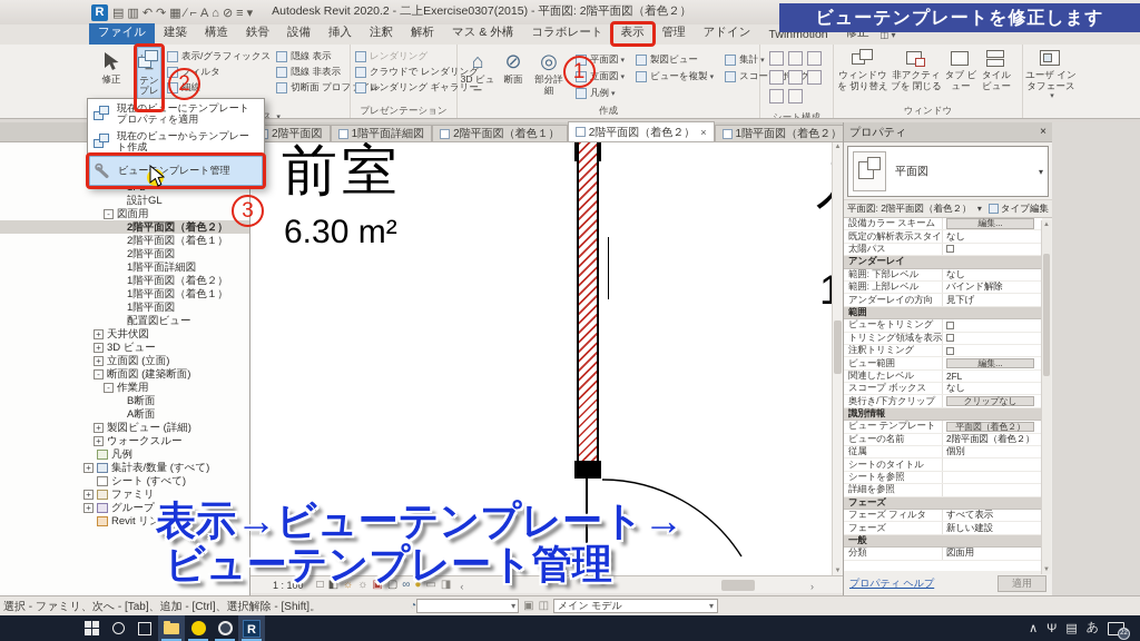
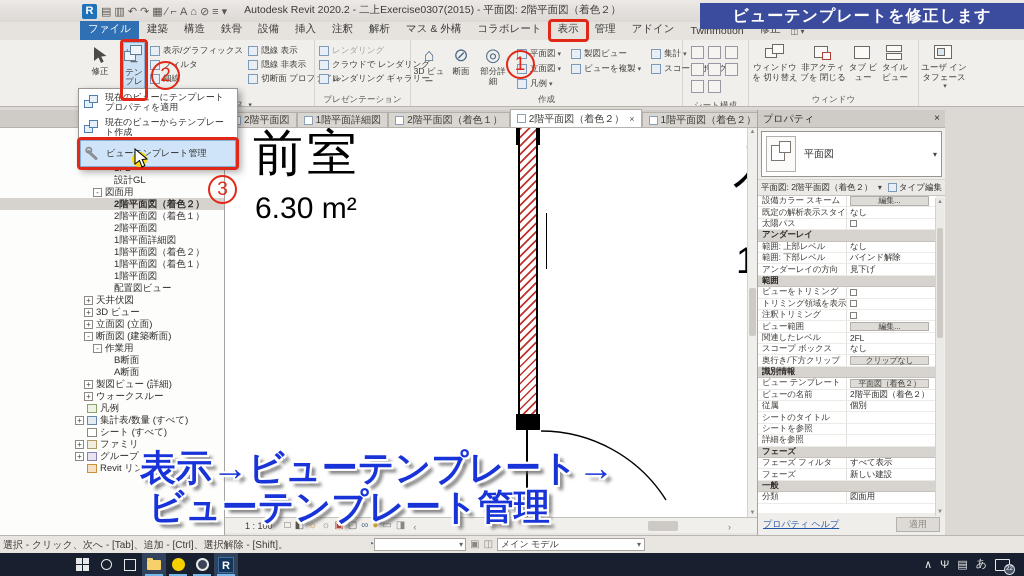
  R
  ▤ ▥ ↶ ↷ ▦ ∕ ⌐ A ⌂ ⊘ ≡ ▾
  Autodesk Revit 2020.2 - 二上Exercise0307(2015) - 平面図: 2階平面図（着色２）
  ビューテンプレートを修正します
  ファイル
  建築
  構造
  鉄骨
  設備
  挿入
  注釈
  解析
  マス & 外構
  コラボレート
  表示
  管理
  アドイン
  Twinmotion
  修正
  ◫ ▾
  修正
  表示/グラフィックス
  フィルタ
  細線
  隠線 表示
  隠線 非表示
  切断面 プロフル
  レンダリング
  クラウドで レンダリング
  レンダリング ギャラリー
  プレゼンテーション
  ⌂
  3D ビュー
  ⊘
  断面
  ◎
  部分詳細
  平面図
  製図ビュー
  集計
  立面図
  ビューを複製
  凡例
  作成
  シート構成
  ウィンドウを 切り替え
  非アクティブを 閉じる
  タブ ビュー
  タイル ビュー
  ウィンドウ
  ユーザ インタフェース
  2階平面図
  1階平面詳細図
  2階平面図（着色１）
  2階平面図（着色２）
  ×
  1階平面図（着色２）
  設計GL
  -
  図面用
  2階平面図（着色２）
  2階平面図（着色１）
  2階平面図
  1階平面詳細図
  1階平面図（着色２）
  1階平面図（着色１）
  1階平面図
  配置図ビュー
  +
  天井伏図
  +
  3D ビュー
  +
  立面図 (立面)
  -
  断面図 (建築断面)
  -
  作業用
  B断面
  A断面
  +
  製図ビュー (詳細)
  +
  ウォークスルー
  凡例
  +
  集計表/数量 (すべて)
  シート (すべて)
  +
  ファミリ
  +
  グループ
  Revit リンク
  前室
  6.30 m²
  1 : 100
  □
  ◧
  ☼
  ☼
  ▣
  ▢
  ∞
  ●
  ▭
  ◨
  ‹
  ›
  プロパティ
  ×
  平面図
  ▾
  平面図: 2階平面図（着色２）
  ▾
  タイプ編集
  設備カラー スキーム
  編集...
  既定の解析表示スタイ
  なし
  太陽パス
  アンダーレイ
- 範囲: 下部レベル
+ 範囲: 上部レベル
  なし
- 範囲: 上部レベル
+ 範囲: 下部レベル
  バインド解除
  アンダーレイの方向
  見下げ
  範囲
  ビューをトリミング
  トリミング領域を表示
  注釈トリミング
  ビュー範囲
  編集...
  関連したレベル
  2FL
  スコープ ボックス
  なし
  奥行き/下方クリップ
  クリップなし
  識別情報
  ビュー テンプレート
  平面図（着色２）
  ビューの名前
  2階平面図（着色２）
  従属
  個別
  シートのタイトル
  シートを参照
  詳細を参照
  フェーズ
  フェーズ フィルタ
  すべて表示
  フェーズ
  新しい建設
  一般
  分類
  図面用
  プロパティ ヘルプ
  適用
  現在のビューにテンプレート プロパティを適用
  現在のビューからテンプレート作成
  ビューンプレート管理
  1
  2
  3
  表示→ビューテンプレート→
  ビューテンプレート管理
- 選択 - ファミリ、次へ - [Tab]、追加 - [Ctrl]、選択解除 - [Shift]。
+ 選択 - クリック、次へ - [Tab]、追加 - [Ctrl]、選択解除 - [Shift]。
  ◔
  ▾
  ▣
  ◫
  メイン モデル
  ▾
  R
  ∧
  Ψ
  ▤
  あ
